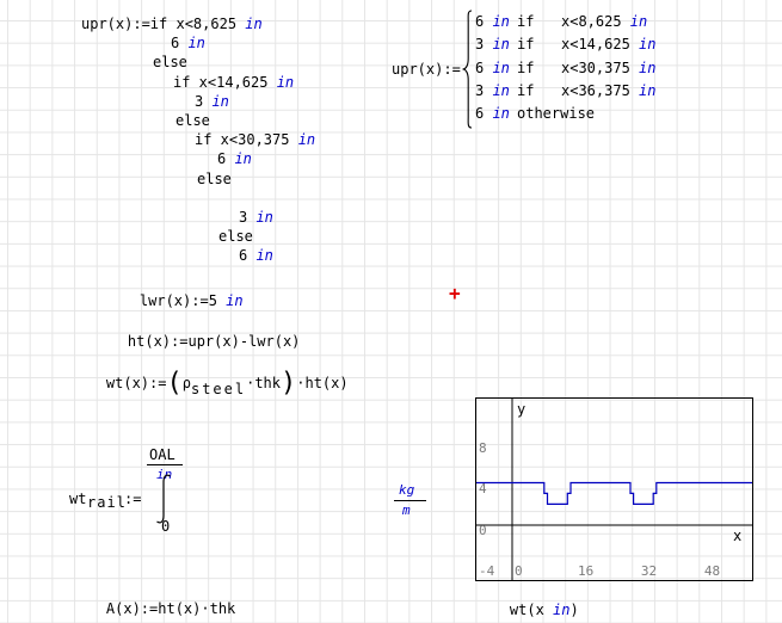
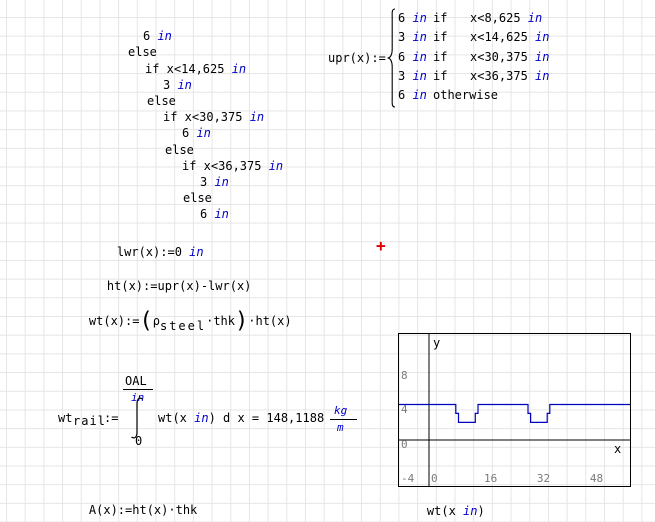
- upr(x):=if x<8,625 in
  6 in
  else
  if x<14,625 in
  3 in
  else
  if x<30,375 in
  6 in
  else
+ if x<36,375 in
  3 in
  else
  6 in
  upr(x):=
  6 in
  if
  x<8,625 in
  3 in
  if
  x<14,625 in
  6 in
  if
  x<30,375 in
  3 in
  if
  x<36,375 in
  6 in
  otherwise
- lwr(x):=5 in
+ lwr(x):=0 in
  ht(x):=upr(x)-lwr(x)
  wt(x):=(ρsteel·thk)·ht(x)
  wt
  rail
  :=
  OAL
  in
  0
+ wt(x in) d x = 148,1188
  kg
  m
  A(x):=ht(x)·thk
  y
  x
  8
  4
  0
  -4
  0
  16
  32
  48
  wt(x in)
  +
